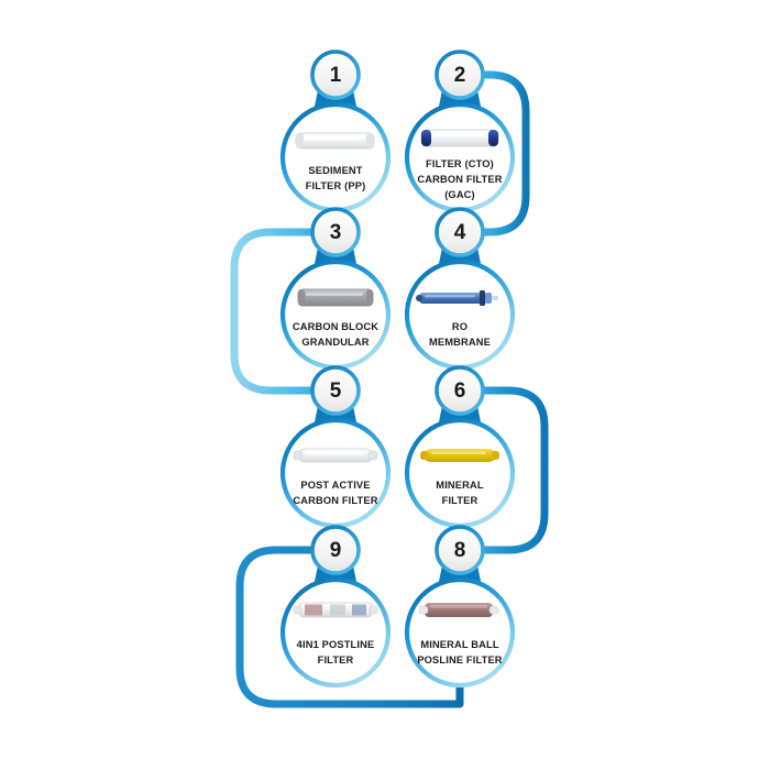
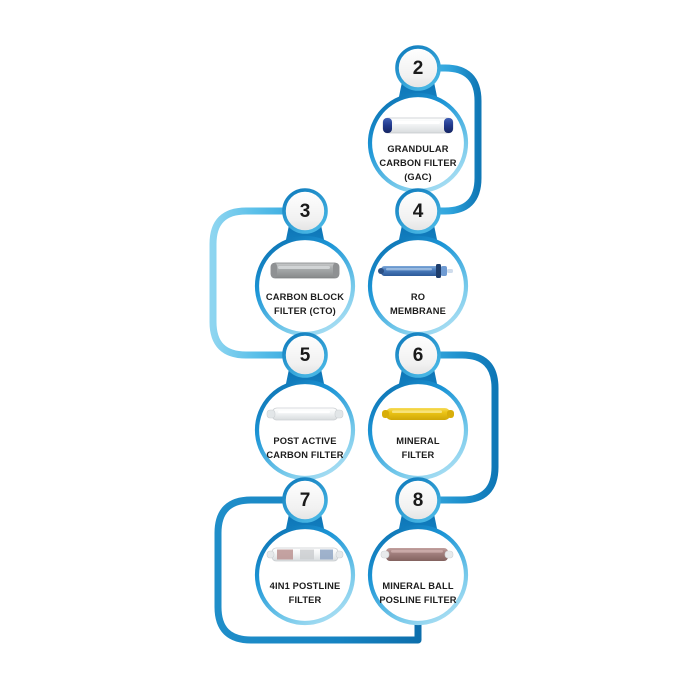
- SEDIMENT
- FILTER (PP)
- 1
- FILTER (CTO)
+ GRANDULAR
  CARBON FILTER
  (GAC)
  2
  CARBON BLOCK
- GRANDULAR
+ FILTER (CTO)
  3
  RO
  MEMBRANE
  4
  POST ACTIVE
  CARBON FILTER
  5
  MINERAL
  FILTER
  6
  4IN1 POSTLINE
  FILTER
- 9
+ 7
  MINERAL BALL
  POSLINE FILTER
  8
